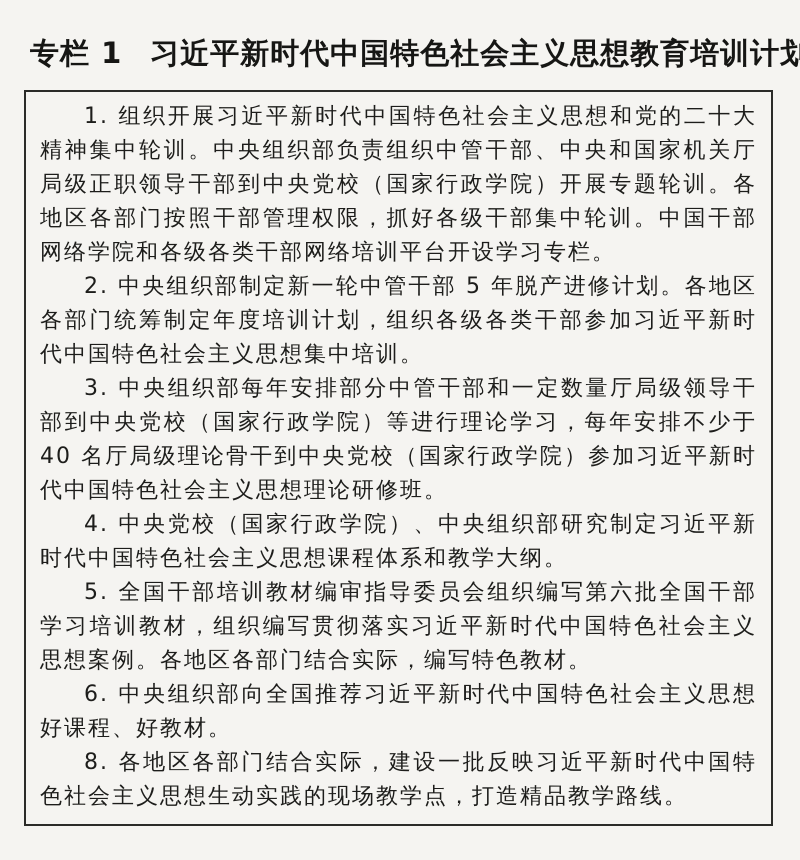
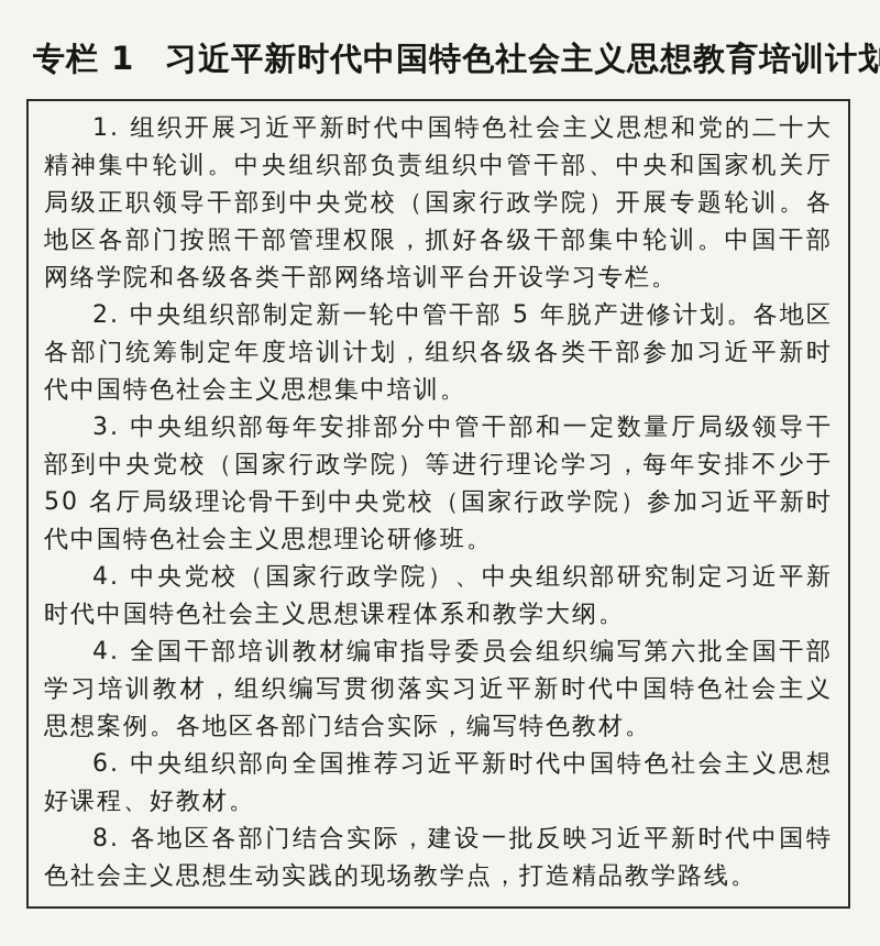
  专栏 1 习近平新时代中国特色社会主义思想教育培训计划
  1. 组织开展习近平新时代中国特色社会主义思想和党的二十大精神集中轮训。中央组织部负责组织中管干部、中央和国家机关厅局级正职领导干部到中央党校（国家行政学院）开展专题轮训。各地区各部门按照干部管理权限，抓好各级干部集中轮训。中国干部网络学院和各级各类干部网络培训平台开设学习专栏。
  2. 中央组织部制定新一轮中管干部 5 年脱产进修计划。各地区各部门统筹制定年度培训计划，组织各级各类干部参加习近平新时代中国特色社会主义思想集中培训。
- 3. 中央组织部每年安排部分中管干部和一定数量厅局级领导干部到中央党校（国家行政学院）等进行理论学习，每年安排不少于 40 名厅局级理论骨干到中央党校（国家行政学院）参加习近平新时代中国特色社会主义思想理论研修班。
+ 3. 中央组织部每年安排部分中管干部和一定数量厅局级领导干部到中央党校（国家行政学院）等进行理论学习，每年安排不少于 50 名厅局级理论骨干到中央党校（国家行政学院）参加习近平新时代中国特色社会主义思想理论研修班。
  4. 中央党校（国家行政学院）、中央组织部研究制定习近平新时代中国特色社会主义思想课程体系和教学大纲。
- 5. 全国干部培训教材编审指导委员会组织编写第六批全国干部学习培训教材，组织编写贯彻落实习近平新时代中国特色社会主义思想案例。各地区各部门结合实际，编写特色教材。
+ 4. 全国干部培训教材编审指导委员会组织编写第六批全国干部学习培训教材，组织编写贯彻落实习近平新时代中国特色社会主义思想案例。各地区各部门结合实际，编写特色教材。
  6. 中央组织部向全国推荐习近平新时代中国特色社会主义思想好课程、好教材。
  8. 各地区各部门结合实际，建设一批反映习近平新时代中国特色社会主义思想生动实践的现场教学点，打造精品教学路线。
